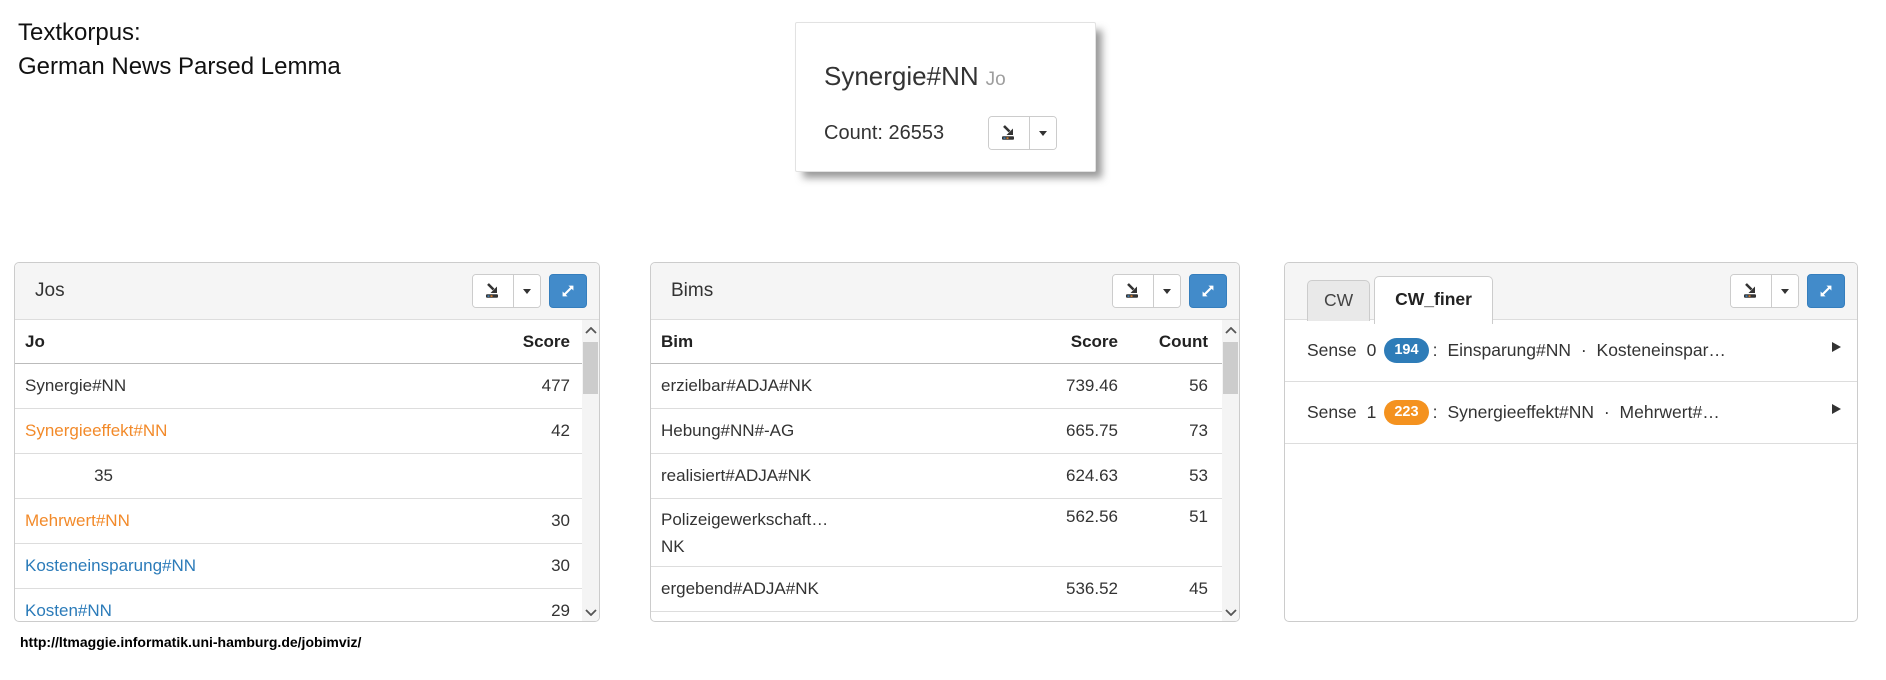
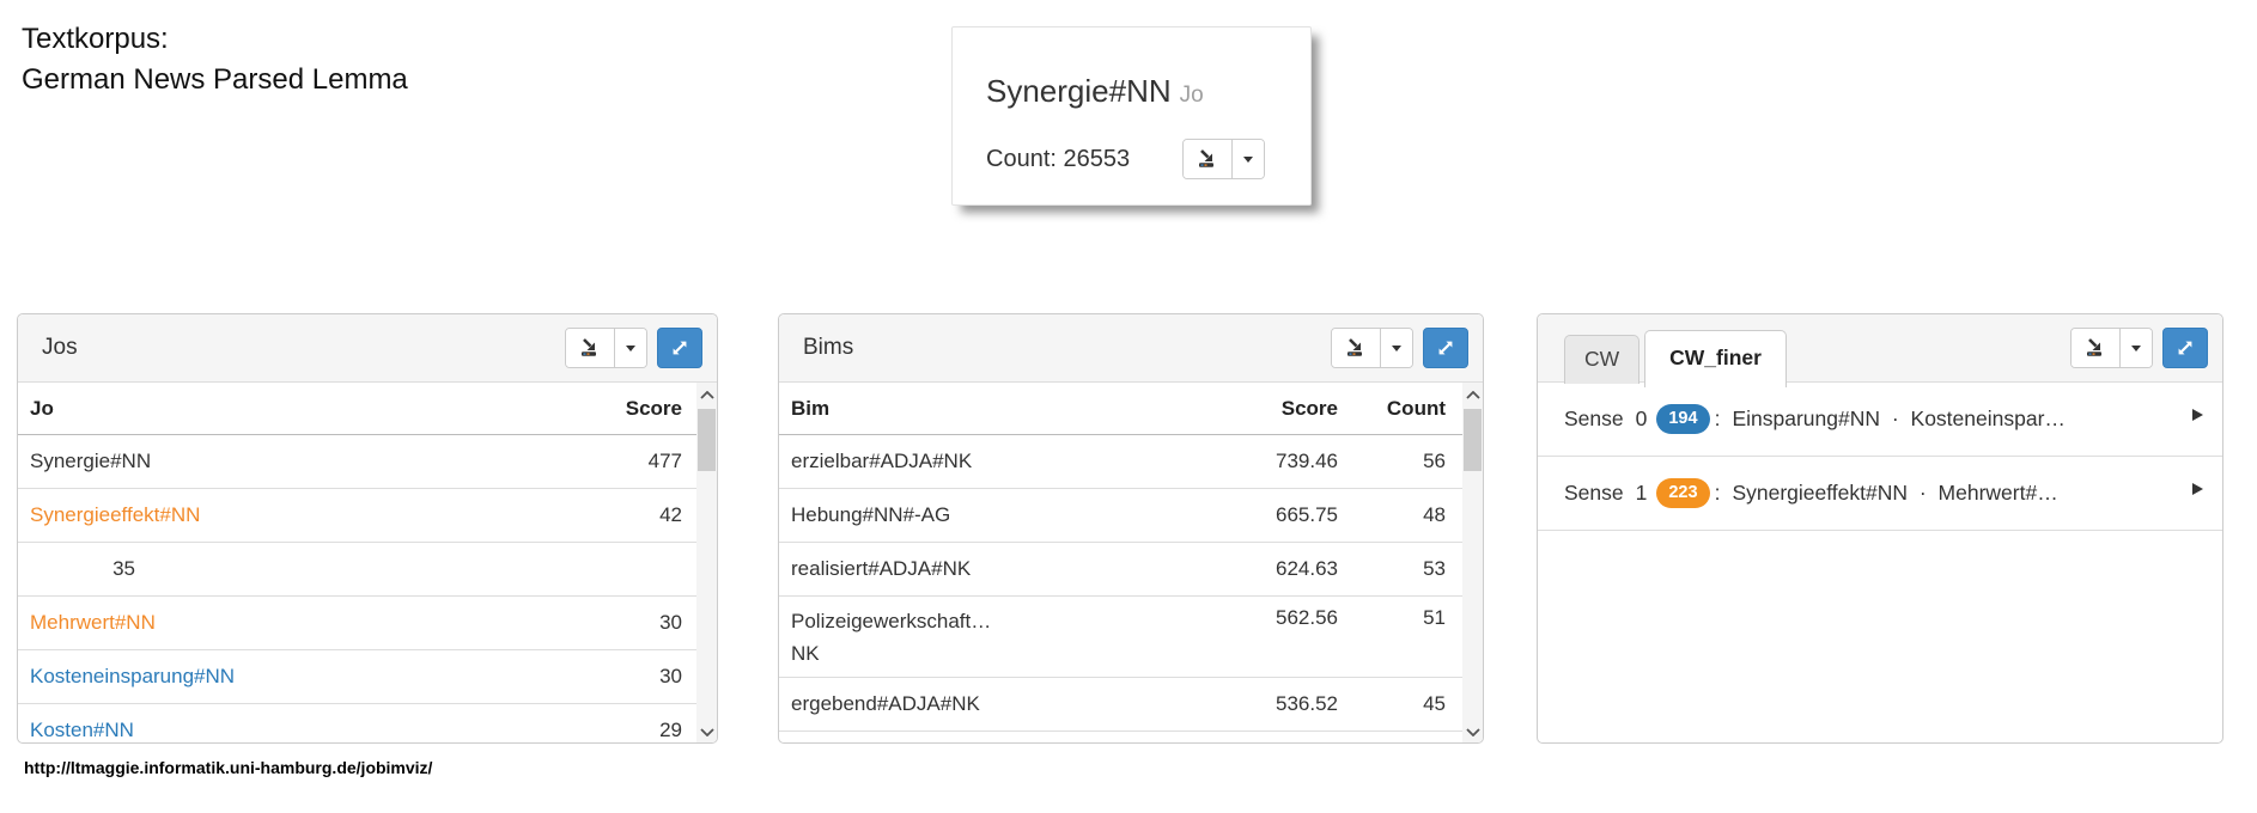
  Textkorpus:
  German News Parsed Lemma
  Synergie#NN Jo
  Count: 26553
  Jos
  Jo
  Score
  Synergie#NN
  477
  Synergieeffekt#NN
  42
  35
  Mehrwert#NN
  30
  Kosteneinsparung#NN
  30
  Kosten#NN
  29
  Bims
  Bim
  Score
  Count
  erzielbar#ADJA#NK
  739.46
  56
  Hebung#NN#-AG
  665.75
- 73
+ 48
  realisiert#ADJA#NK
  624.63
  53
  Polizeigewerkschaft…
  NK
  562.56
  51
  ergebend#ADJA#NK
  536.52
  45
  CW
  CW_finer
  Sense
  0
  194
  :
  Einsparung#NN · Kosteneinspar…
  Sense
  1
  223
  :
  Synergieeffekt#NN · Mehrwert#…
  http://ltmaggie.informatik.uni-hamburg.de/jobimviz/
